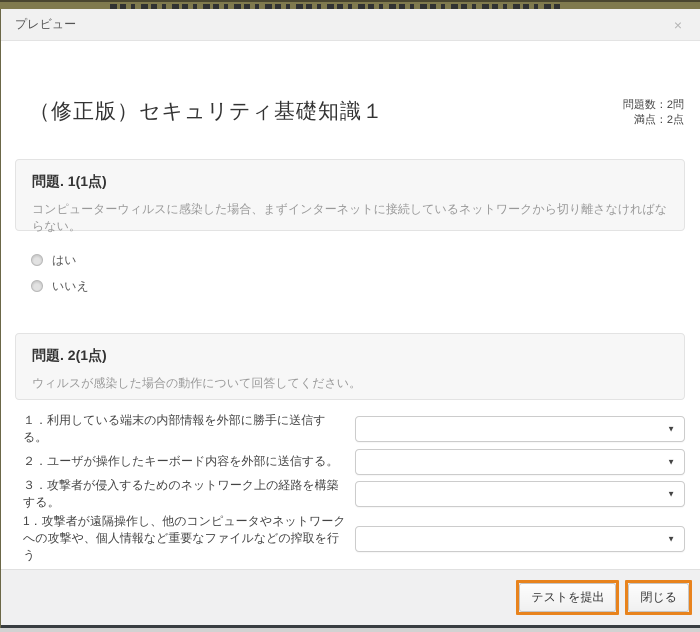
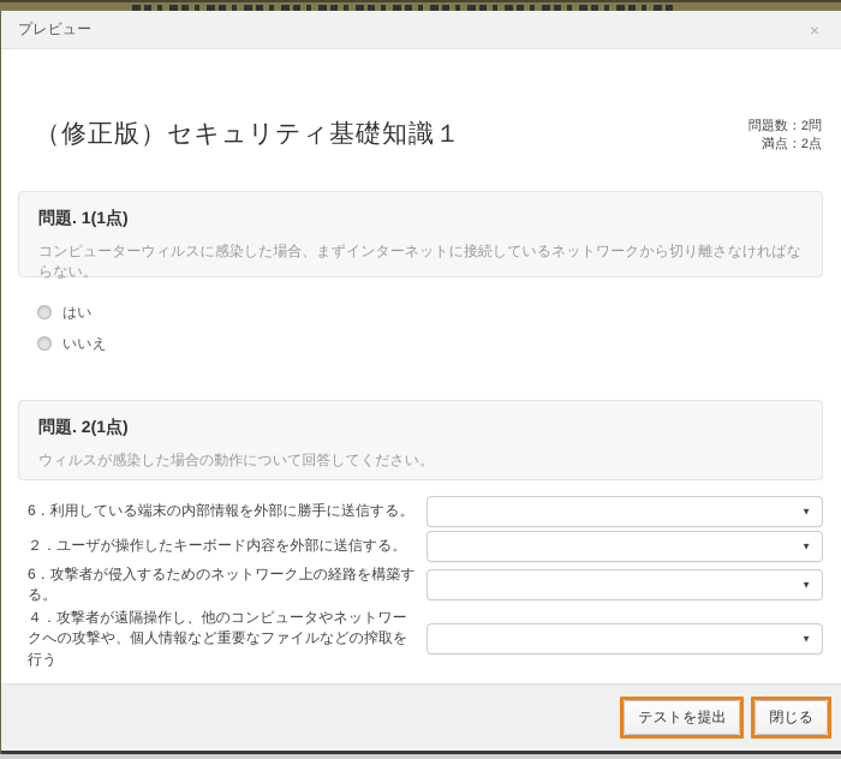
  プレビュー
  ×
  （修正版）セキュリティ基礎知識１
  問題数：2問
  満点：2点
  問題. 1(1点)
  コンピューターウィルスに感染した場合、まずインターネットに接続しているネットワークから切り離さなければならない。
  はい
  いいえ
  問題. 2(1点)
  ウィルスが感染した場合の動作について回答してください。
- １．利用している端末の内部情報を外部に勝手に送信する。
+ 6．利用している端末の内部情報を外部に勝手に送信する。
  ▼
  ２．ユーザが操作したキーボード内容を外部に送信する。
  ▼
- ３．攻撃者が侵入するためのネットワーク上の経路を構築する。
+ 6．攻撃者が侵入するためのネットワーク上の経路を構築する。
  ▼
- 1．攻撃者が遠隔操作し、他のコンピュータやネットワークへの攻撃や、個人情報など重要なファイルなどの搾取を行う
+ ４．攻撃者が遠隔操作し、他のコンピュータやネットワークへの攻撃や、個人情報など重要なファイルなどの搾取を行う
  ▼
  テストを提出
  閉じる
